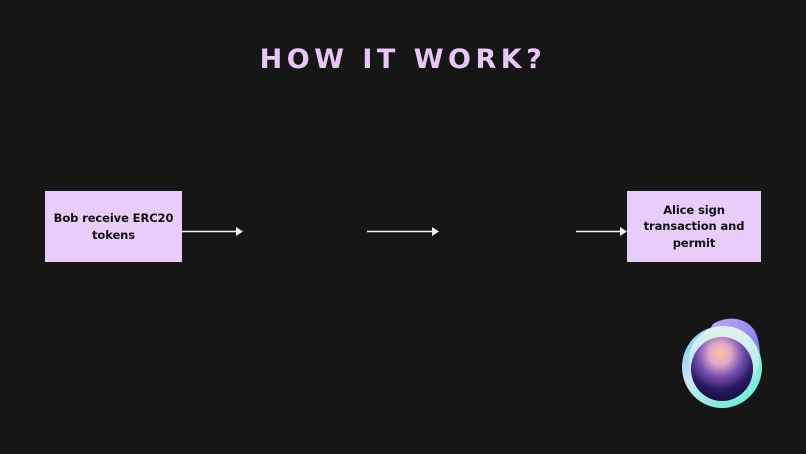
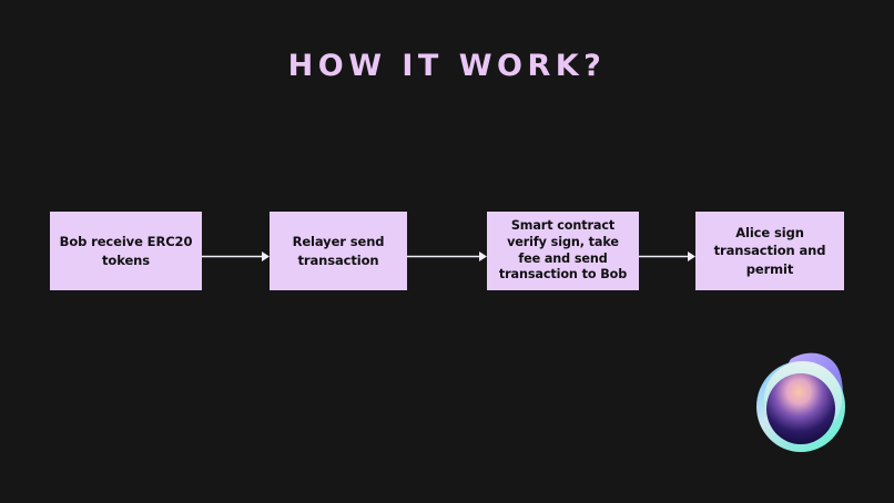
  HOW IT WORK?
  Bob receive ERC20 tokens
+ Relayer send transaction
+ Smart contract verify sign, take fee and send transaction to Bob
  Alice sign transaction and permit
